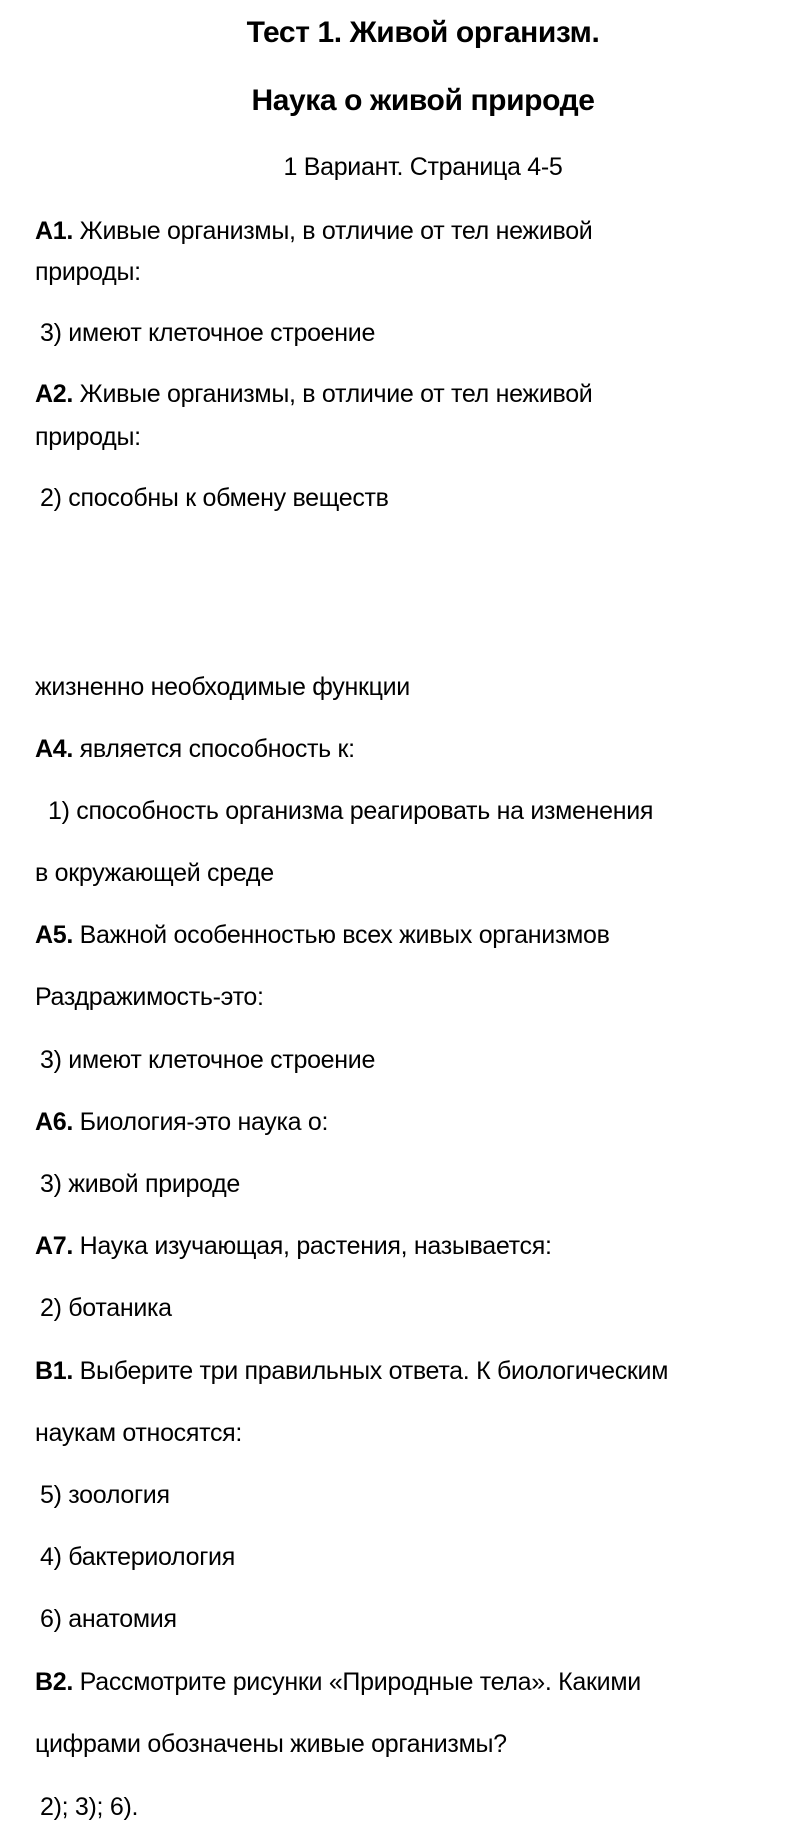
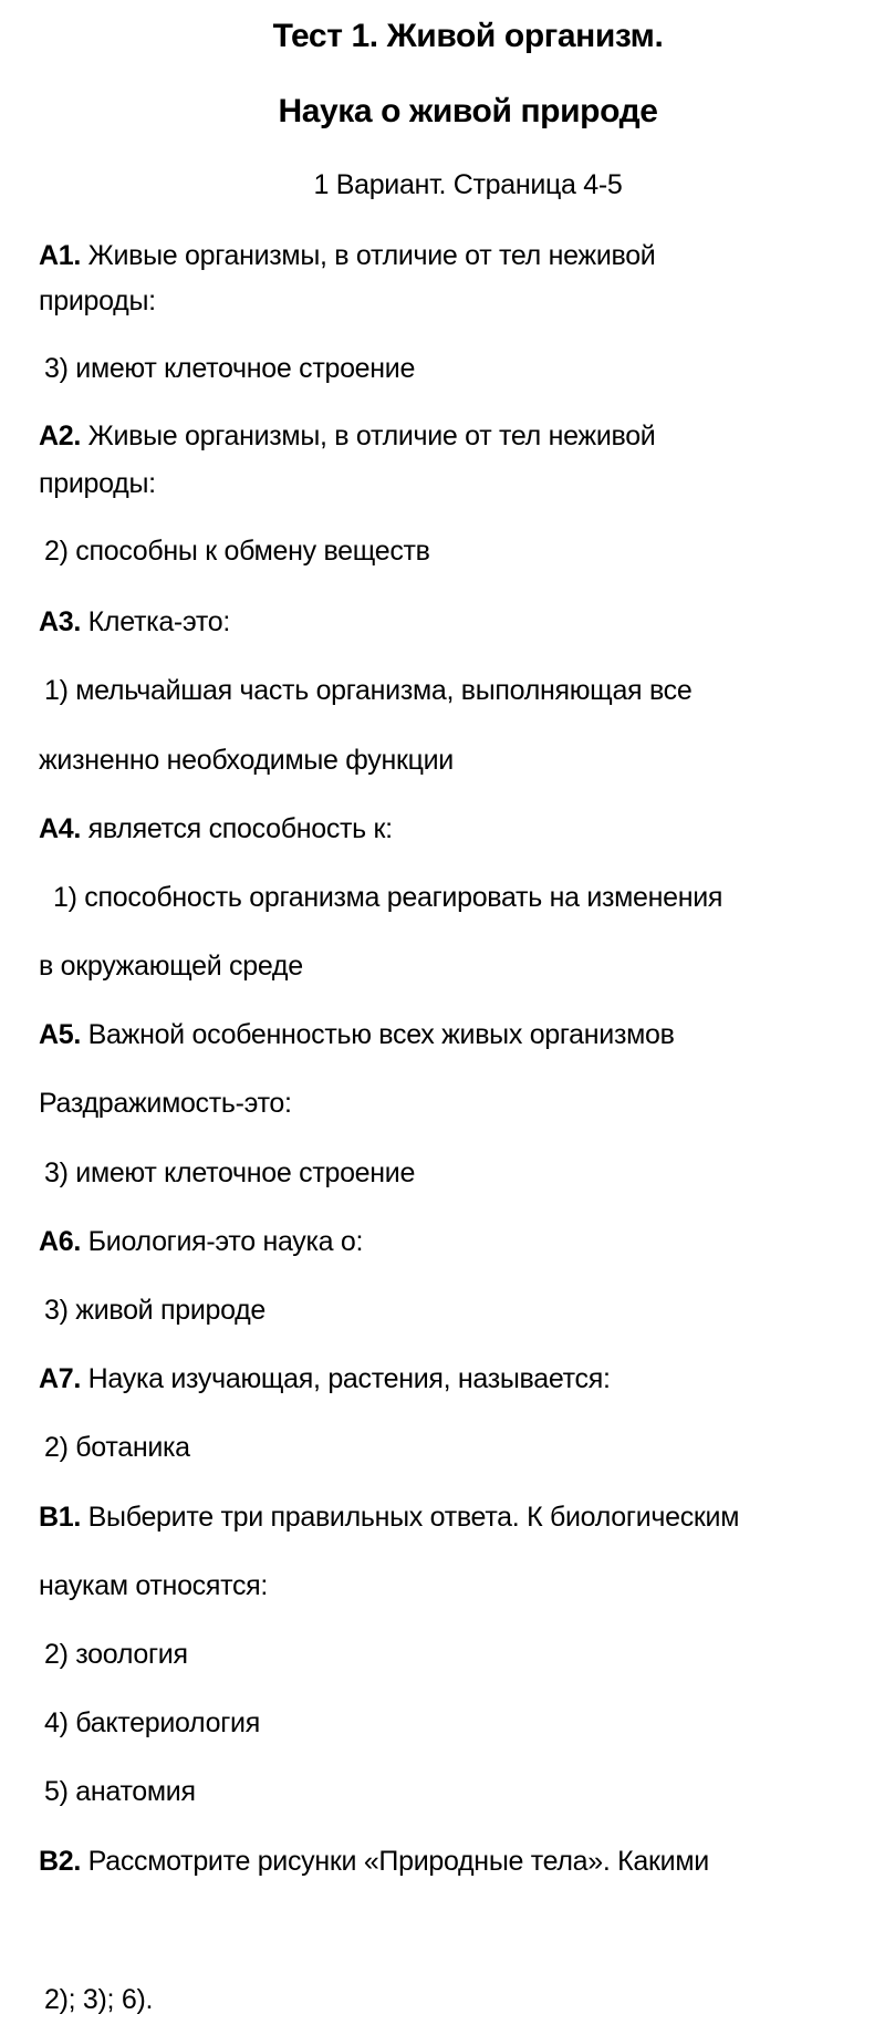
  Тест 1. Живой организм.
  Наука о живой природе
  1 Вариант. Страница 4-5
  A1. Живые организмы, в отличие от тел неживой
  природы:
  3) имеют клеточное строение
  A2. Живые организмы, в отличие от тел неживой
  природы:
  2) способны к обмену веществ
+ A3. Клетка-это:
+ 1) мельчайшая часть организма, выполняющая все
  жизненно необходимые функции
  A4. является способность к:
  1) способность организма реагировать на изменения
  в окружающей среде
  A5. Важной особенностью всех живых организмов
  Раздражимость-это:
  3) имеют клеточное строение
  A6. Биология-это наука о:
  3) живой природе
  A7. Наука изучающая, растения, называется:
  2) ботаника
  B1. Выберите три правильных ответа. К биологическим
  наукам относятся:
- 5) зоология
+ 2) зоология
  4) бактериология
- 6) анатомия
+ 5) анатомия
  B2. Рассмотрите рисунки «Природные тела». Какими
- цифрами обозначены живые организмы?
  2); 3); 6).
